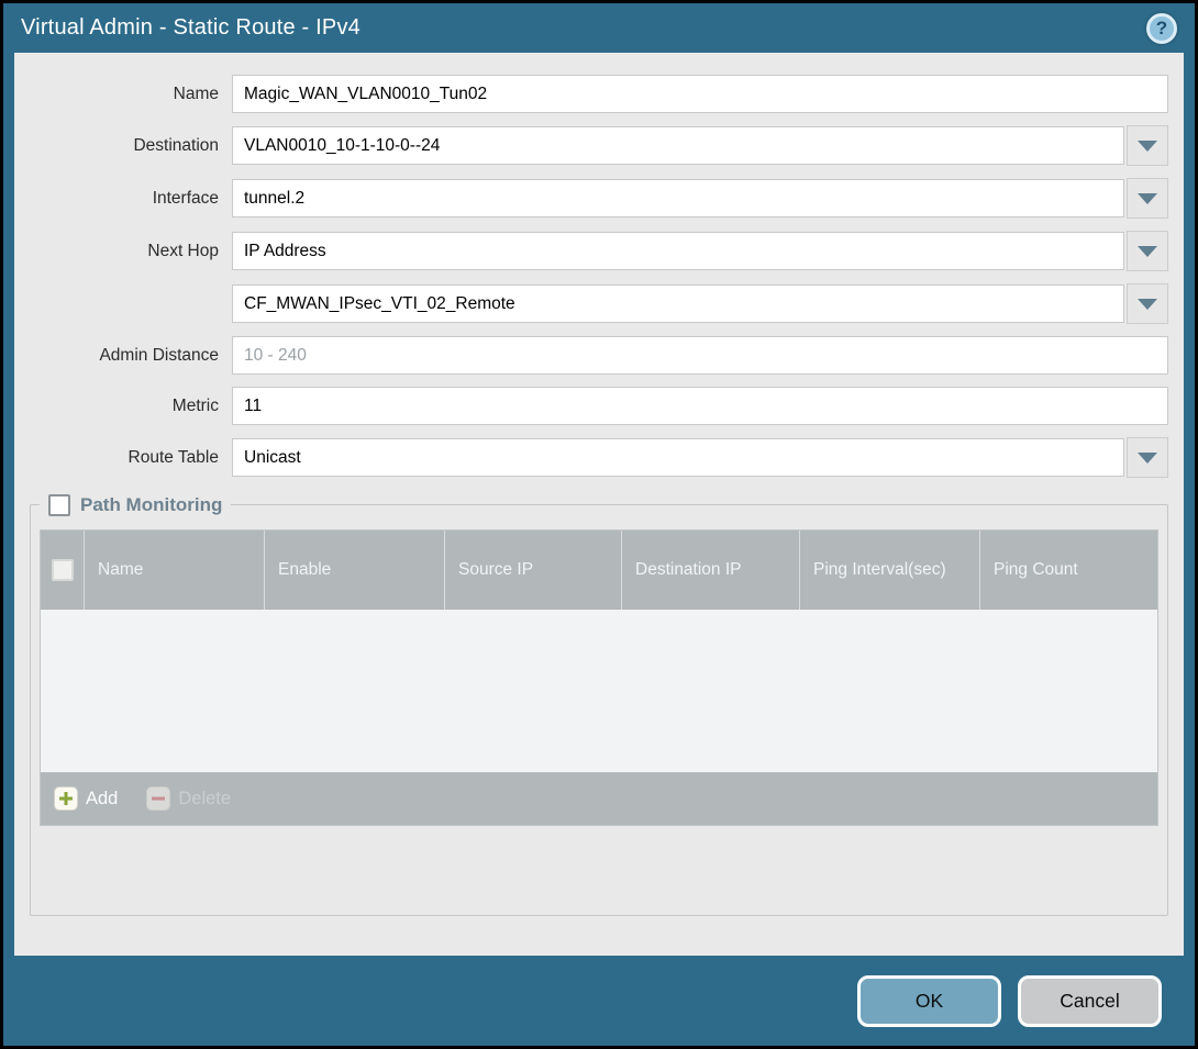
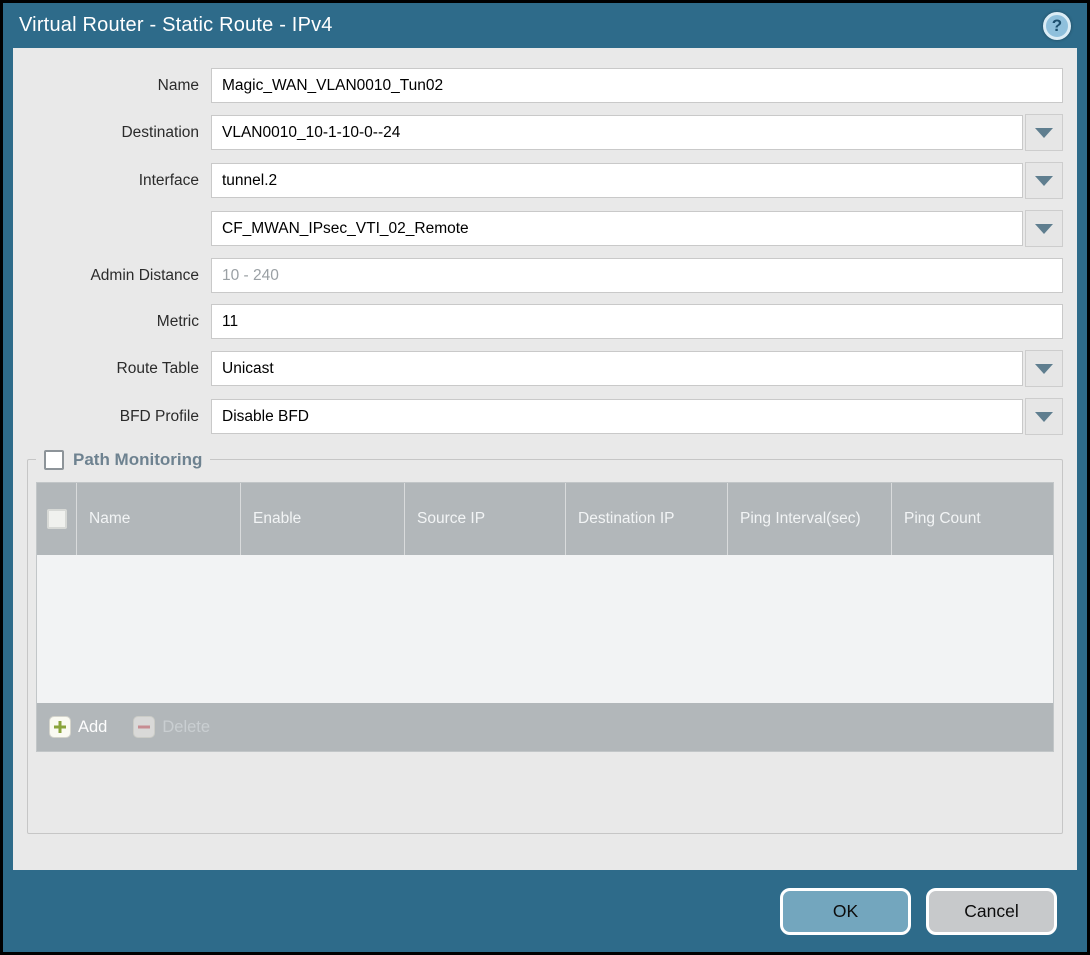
- Virtual Admin - Static Route - IPv4
+ Virtual Router - Static Route - IPv4
  ?
  Name
  Magic_WAN_VLAN0010_Tun02
  Destination
  VLAN0010_10-1-10-0--24
  Interface
  tunnel.2
- Next Hop
- IP Address
  CF_MWAN_IPsec_VTI_02_Remote
  Admin Distance
  10 - 240
  Metric
  11
  Route Table
  Unicast
+ BFD Profile
+ Disable BFD
  Path Monitoring
  Name
  Enable
  Source IP
  Destination IP
  Ping Interval(sec)
  Ping Count
  Add
  OK
  Cancel
